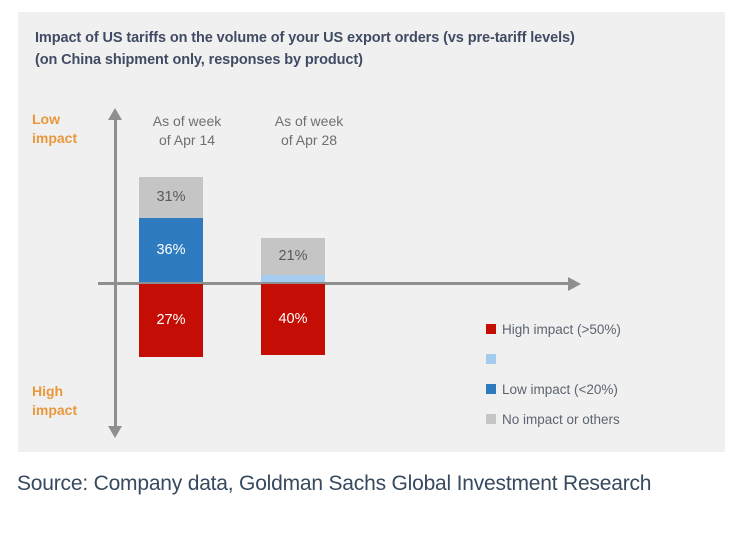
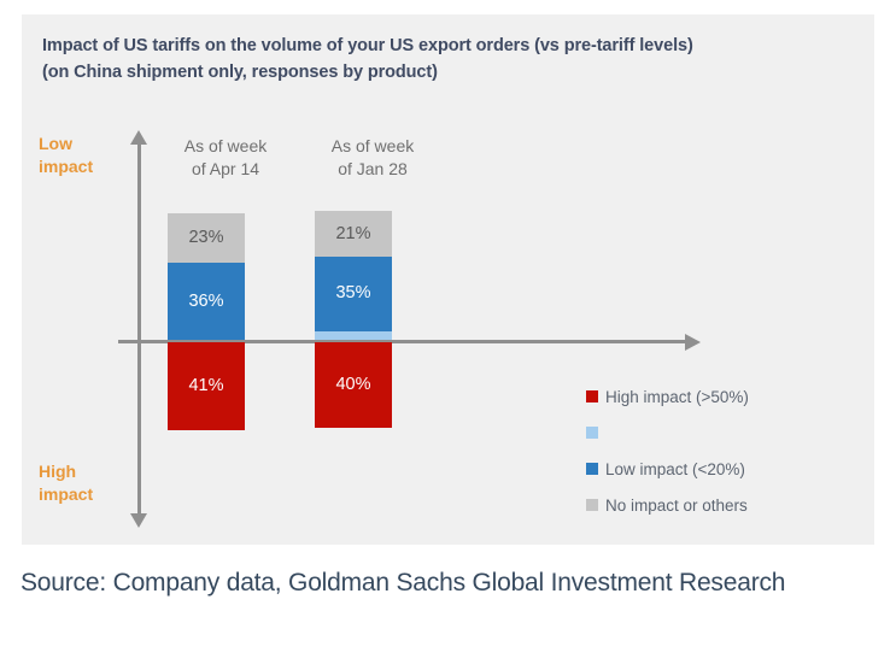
  Impact of US tariffs on the volume of your US export orders (vs pre-tariff levels)
  (on China shipment only, responses by product)
  Low
  impact
  High
  impact
  As of week
  of Apr 14
  As of week
- of Apr 28
+ of Jan 28
- 31%
+ 23%
  36%
- 27%
+ 41%
  21%
+ 35%
  40%
  High impact (>50%)
  Low impact (<20%)
  No impact or others
  Source: Company data, Goldman Sachs Global Investment Research
